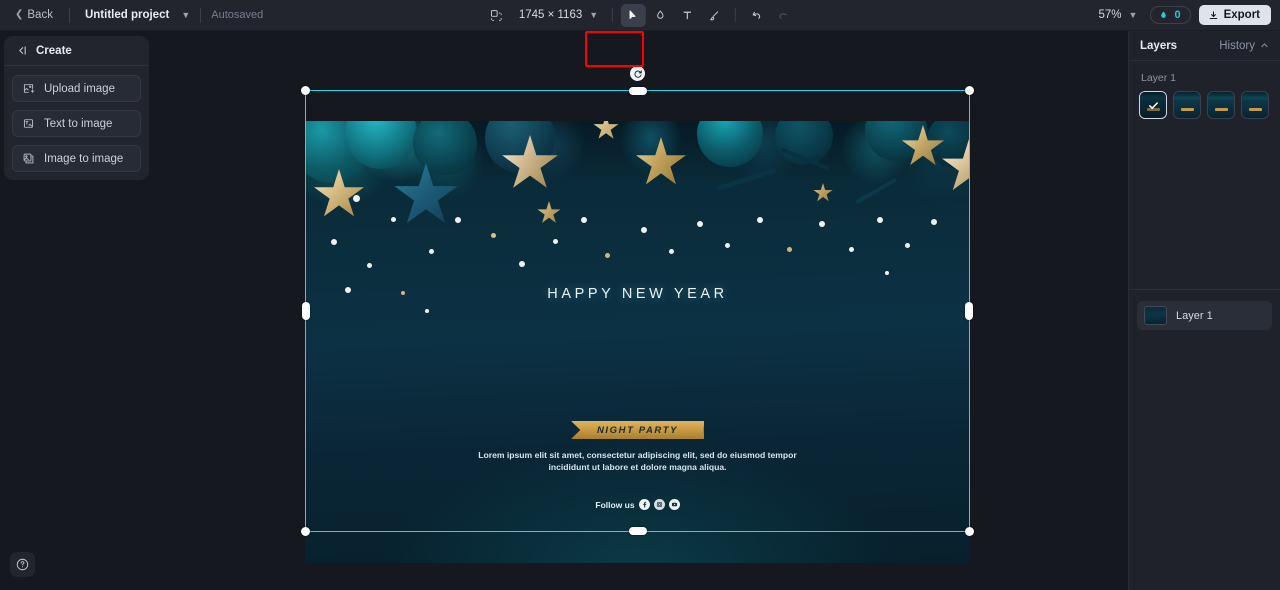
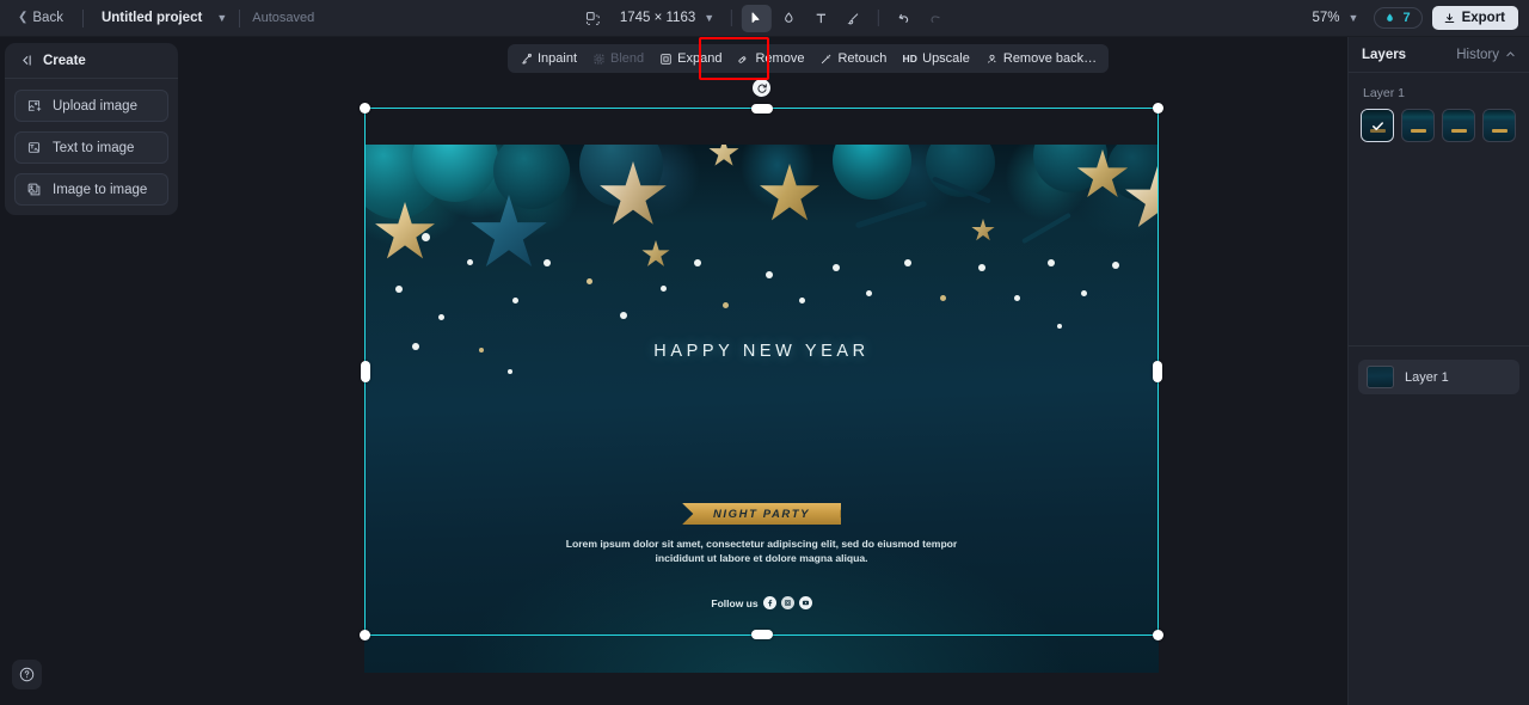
  ❮
  Back
  Untitled project
  ▼
  Autosaved
  1745 × 1163
  ▼
  57%
  ▼
- 0
+ 7
  Export
  Create
  Upload image
  Text to image
  Image to image
  HAPPY NEW YEAR
  NIGHT PARTY
- Lorem ipsum elit sit amet, consectetur adipiscing elit, sed do eiusmod tempor incididunt ut labore et dolore magna aliqua.
+ Lorem ipsum dolor sit amet, consectetur adipiscing elit, sed do eiusmod tempor incididunt ut labore et dolore magna aliqua.
  Follow us
+ Inpaint
+ Blend
+ Expand
+ Remove
+ Retouch
+ HD
+ Upscale
+ Remove back…
  Layers
  History
  Layer 1
  Layer 1
